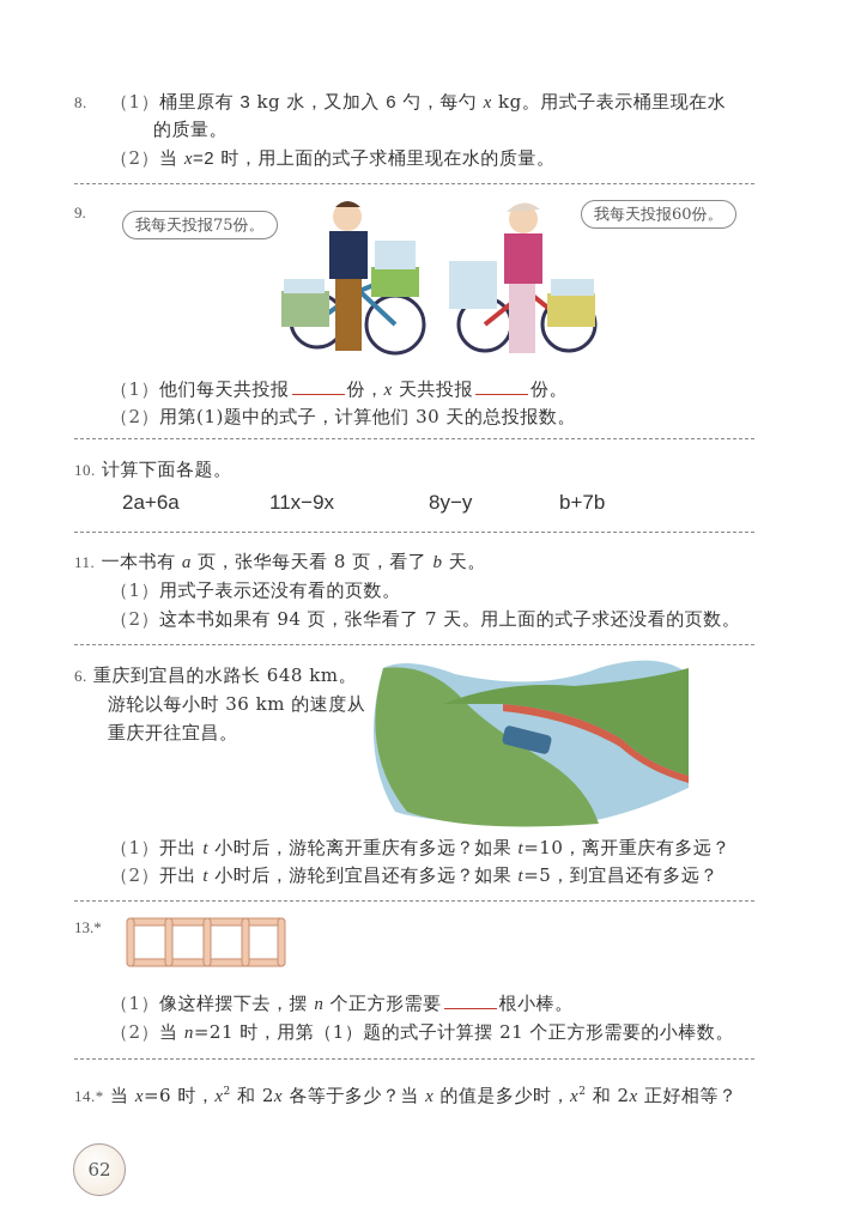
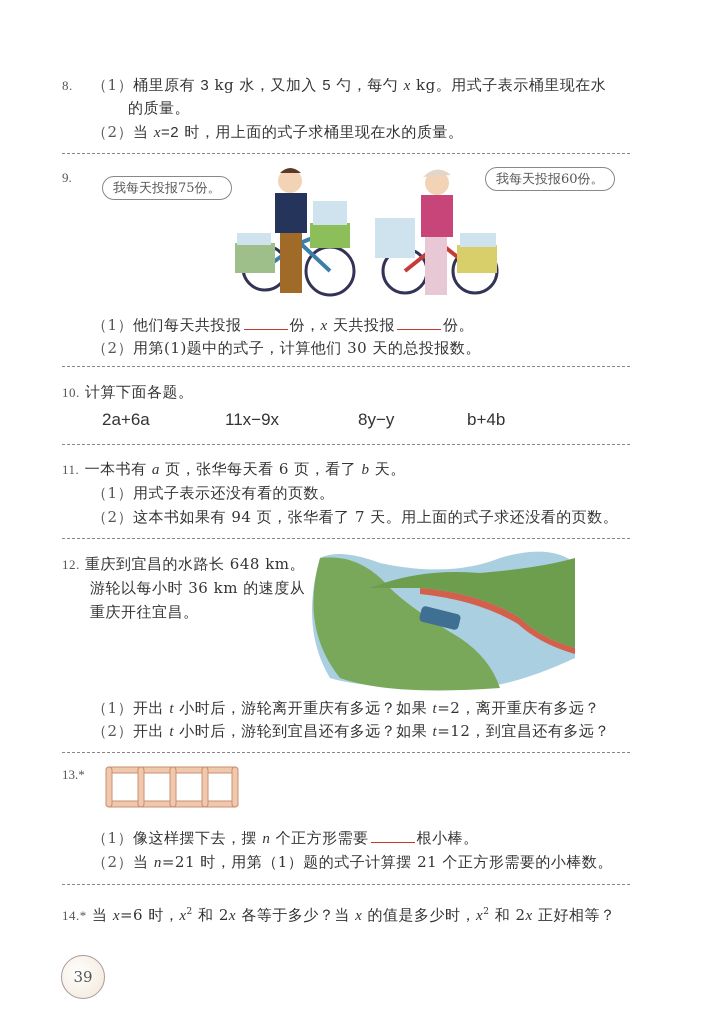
- 8. （1）桶里原有 3 kg 水，又加入 6 勺，每勺 x kg。用式子表示桶里现在水
+ 8. （1）桶里原有 3 kg 水，又加入 5 勺，每勺 x kg。用式子表示桶里现在水
  的质量。
  （2）当 x=2 时，用上面的式子求桶里现在水的质量。
  9.
  我每天投报75份。
  我每天投报60份。
  （1）他们每天共投报 份，x 天共投报 份。
  （2）用第(1)题中的式子，计算他们 30 天的总投报数。
  10. 计算下面各题。
  2a+6a
  11x−9x
  8y−y
- b+7b
+ b+4b
- 11. 一本书有 a 页，张华每天看 8 页，看了 b 天。
+ 11. 一本书有 a 页，张华每天看 6 页，看了 b 天。
  （1）用式子表示还没有看的页数。
  （2）这本书如果有 94 页，张华看了 7 天。用上面的式子求还没看的页数。
- 6. 重庆到宜昌的水路长 648 km。
+ 12. 重庆到宜昌的水路长 648 km。
  游轮以每小时 36 km 的速度从
  重庆开往宜昌。
- （1）开出 t 小时后，游轮离开重庆有多远？如果 t=10，离开重庆有多远？
+ （1）开出 t 小时后，游轮离开重庆有多远？如果 t=2，离开重庆有多远？
- （2）开出 t 小时后，游轮到宜昌还有多远？如果 t=5，到宜昌还有多远？
+ （2）开出 t 小时后，游轮到宜昌还有多远？如果 t=12，到宜昌还有多远？
  13.*
  （1）像这样摆下去，摆 n 个正方形需要 根小棒。
  （2）当 n=21 时，用第（1）题的式子计算摆 21 个正方形需要的小棒数。
  14.* 当 x=6 时，x2 和 2x 各等于多少？当 x 的值是多少时，x2 和 2x 正好相等？
- 62
+ 39
